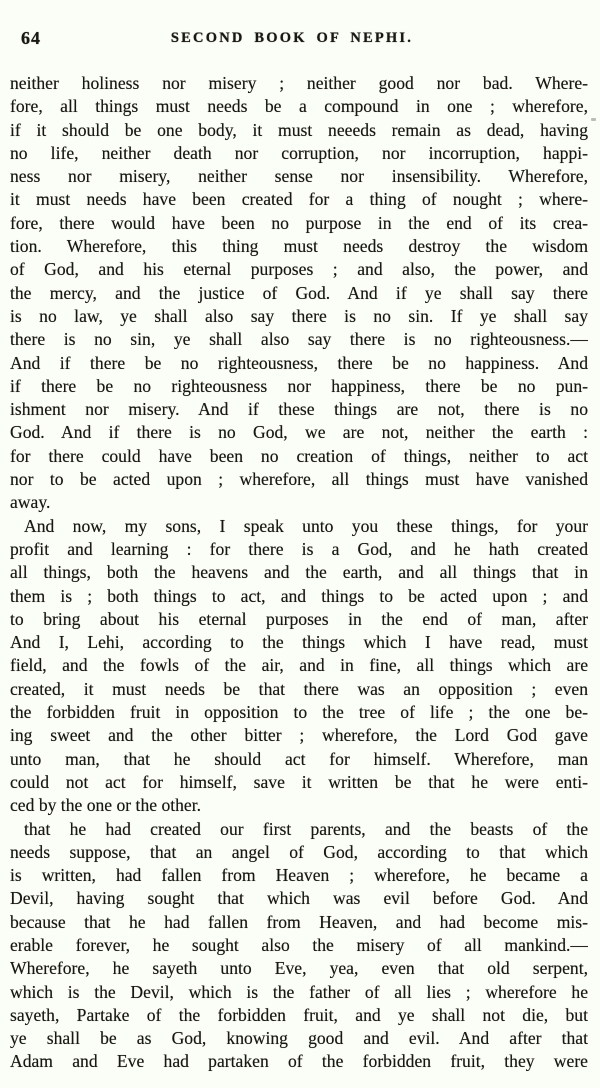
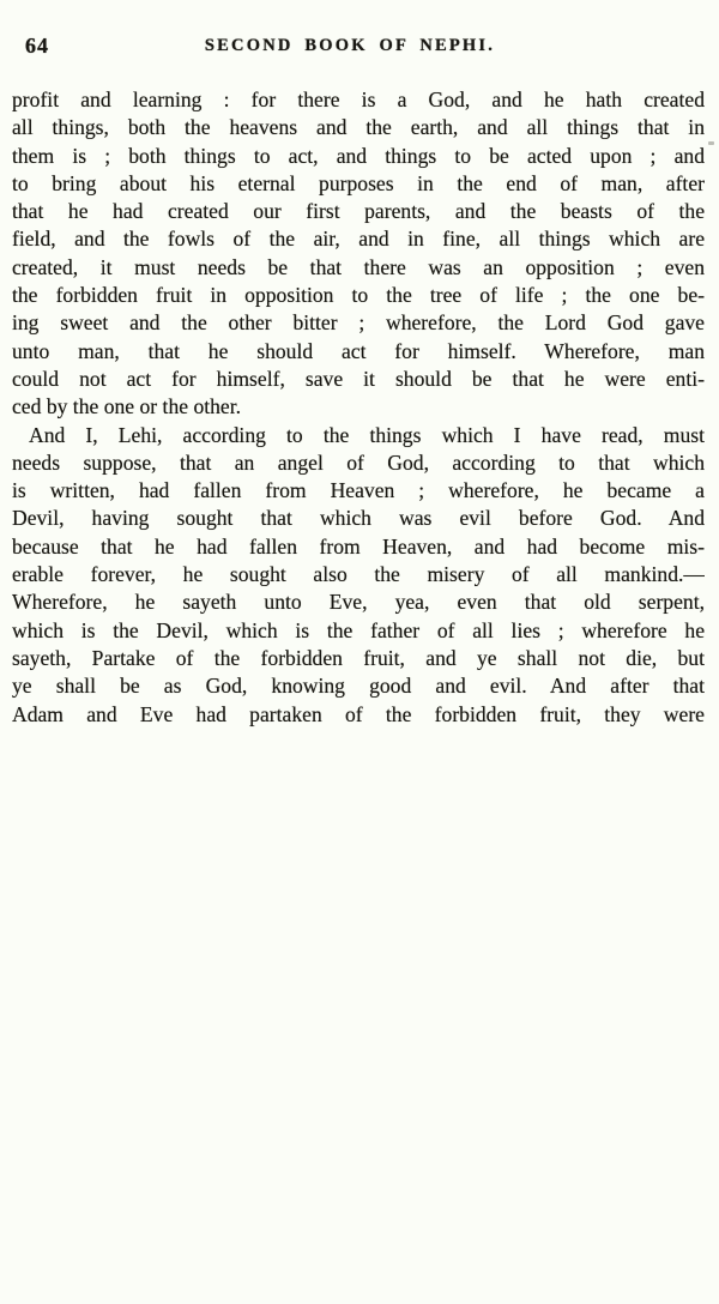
  64
  SECOND BOOK OF NEPHI.
- neither holiness nor misery ; neither good nor bad. Where-
- fore, all things must needs be a compound in one ; wherefore,
- if it should be one body, it must neeeds remain as dead, having
- no life, neither death nor corruption, nor incorruption, happi-
- ness nor misery, neither sense nor insensibility. Wherefore,
- it must needs have been created for a thing of nought ; where-
- fore, there would have been no purpose in the end of its crea-
- tion. Wherefore, this thing must needs destroy the wisdom
- of God, and his eternal purposes ; and also, the power, and
- the mercy, and the justice of God. And if ye shall say there
- is no law, ye shall also say there is no sin. If ye shall say
- there is no sin, ye shall also say there is no righteousness.—
- And if there be no righteousness, there be no happiness. And
- if there be no righteousness nor happiness, there be no pun-
- ishment nor misery. And if these things are not, there is no
- God. And if there is no God, we are not, neither the earth :
- for there could have been no creation of things, neither to act
- nor to be acted upon ; wherefore, all things must have vanished
- away.
- And now, my sons, I speak unto you these things, for your
  profit and learning : for there is a God, and he hath created
  all things, both the heavens and the earth, and all things that in
  them is ; both things to act, and things to be acted upon ; and
  to bring about his eternal purposes in the end of man, after
- And I, Lehi, according to the things which I have read, must
+ that he had created our first parents, and the beasts of the
  field, and the fowls of the air, and in fine, all things which are
  created, it must needs be that there was an opposition ; even
  the forbidden fruit in opposition to the tree of life ; the one be-
  ing sweet and the other bitter ; wherefore, the Lord God gave
  unto man, that he should act for himself. Wherefore, man
- could not act for himself, save it written be that he were enti-
+ could not act for himself, save it should be that he were enti-
  ced by the one or the other.
- that he had created our first parents, and the beasts of the
+ And I, Lehi, according to the things which I have read, must
  needs suppose, that an angel of God, according to that which
  is written, had fallen from Heaven ; wherefore, he became a
  Devil, having sought that which was evil before God. And
  because that he had fallen from Heaven, and had become mis-
  erable forever, he sought also the misery of all mankind.—
  Wherefore, he sayeth unto Eve, yea, even that old serpent,
  which is the Devil, which is the father of all lies ; wherefore he
  sayeth, Partake of the forbidden fruit, and ye shall not die, but
  ye shall be as God, knowing good and evil. And after that
  Adam and Eve had partaken of the forbidden fruit, they were
